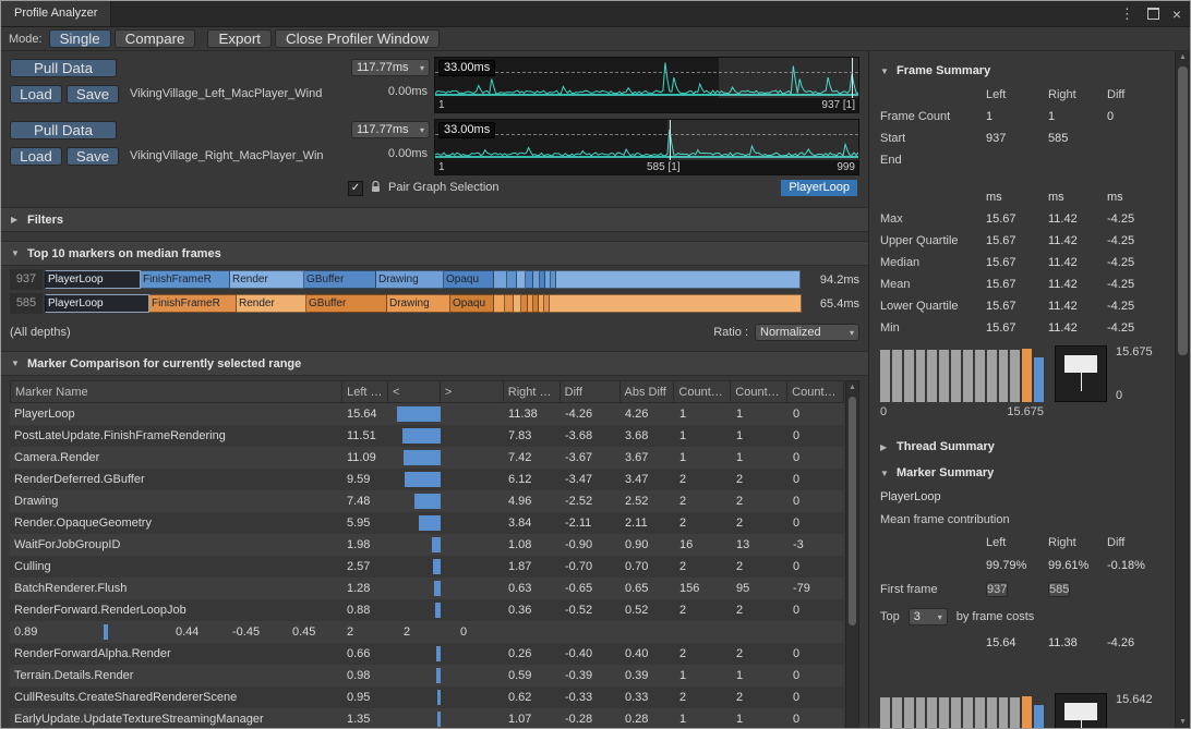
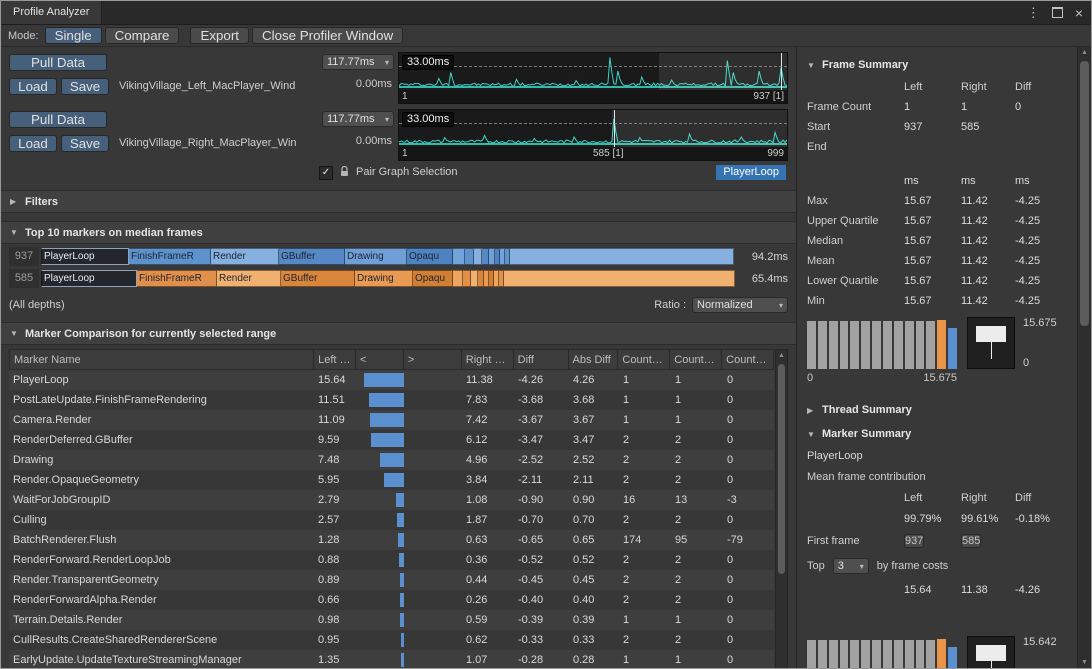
  Profile Analyzer
  ⋮
  ×
  Mode:
  Single
  Compare
  Export
  Close Profiler Window
  Pull Data
  Load
  Save
  VikingVillage_Left_MacPlayer_Wind
  117.77ms
  ▾
  0.00ms
  33.00ms
  1
  937 [1]
  Pull Data
  Load
  Save
  VikingVillage_Right_MacPlayer_Win
  117.77ms
  ▾
  0.00ms
  33.00ms
  1
  585 [1]
  999
  ✓
  Pair Graph Selection
  PlayerLoop
  ▶
  Filters
  ▼
  Top 10 markers on median frames
  937
  PlayerLoop
  FinishFrameR
  Render
  GBuffer
  Drawing
  Opaqu
  94.2ms
  585
  PlayerLoop
  FinishFrameR
  Render
  GBuffer
  Drawing
  Opaqu
  65.4ms
  (All depths)
  Ratio :
  Normalized
  ▾
  ▼
  Marker Comparison for currently selected range
  Marker Name
  <
  >
  Right Med
  Diff
  Abs Diff
  Count Lef
  Count Rig
  Count De
  PlayerLoop
  15.64
  11.38
  -4.26
  4.26
  1
  1
  0
  PostLateUpdate.FinishFrameRendering
  11.51
  7.83
  -3.68
  3.68
  1
  1
  0
  Camera.Render
  11.09
  7.42
  -3.67
  3.67
  1
  1
  0
  RenderDeferred.GBuffer
  9.59
  6.12
  -3.47
  3.47
  2
  2
  0
  Drawing
  7.48
  4.96
  -2.52
  2.52
  2
  2
  0
  Render.OpaqueGeometry
  5.95
  3.84
  -2.11
  2.11
  2
  2
  0
  WaitForJobGroupID
- 1.98
+ 2.79
  1.08
  -0.90
  0.90
  16
  13
  -3
  Culling
  2.57
  1.87
  -0.70
  0.70
  2
  2
  0
  BatchRenderer.Flush
  1.28
  0.63
  -0.65
  0.65
- 156
+ 174
  95
  -79
  RenderForward.RenderLoopJob
  0.88
  0.36
  -0.52
  0.52
  2
  2
  0
+ Render.TransparentGeometry
  0.89
  0.44
  -0.45
  0.45
  2
  2
  0
  RenderForwardAlpha.Render
  0.66
  0.26
  -0.40
  0.40
  2
  2
  0
  Terrain.Details.Render
  0.98
  0.59
  -0.39
  0.39
  1
  1
  0
  CullResults.CreateSharedRendererScene
  0.95
  0.62
  -0.33
  0.33
  2
  2
  0
  EarlyUpdate.UpdateTextureStreamingManager
  1.35
  1.07
  -0.28
  0.28
  1
  1
  0
  ▼
  Frame Summary
  Left
  Right
  Diff
  Frame Count
  1
  1
  0
  Start
  937
  585
  End
  ms
  ms
  ms
  Max
  15.67
  11.42
  -4.25
  Upper Quartile
  15.67
  11.42
  -4.25
  Median
  15.67
  11.42
  -4.25
  Mean
  15.67
  11.42
  -4.25
  Lower Quartile
  15.67
  11.42
  -4.25
  Min
  15.67
  11.42
  -4.25
  15.675
  0
  0
  15.675
  ▶
  Thread Summary
  ▼
  Marker Summary
  PlayerLoop
  Mean frame contribution
  Left
  Right
  Diff
  99.79%
  99.61%
  -0.18%
  First frame
  937
  585
  Top
  3
  ▾
  by frame costs
  15.64
  11.38
  -4.26
  15.642
